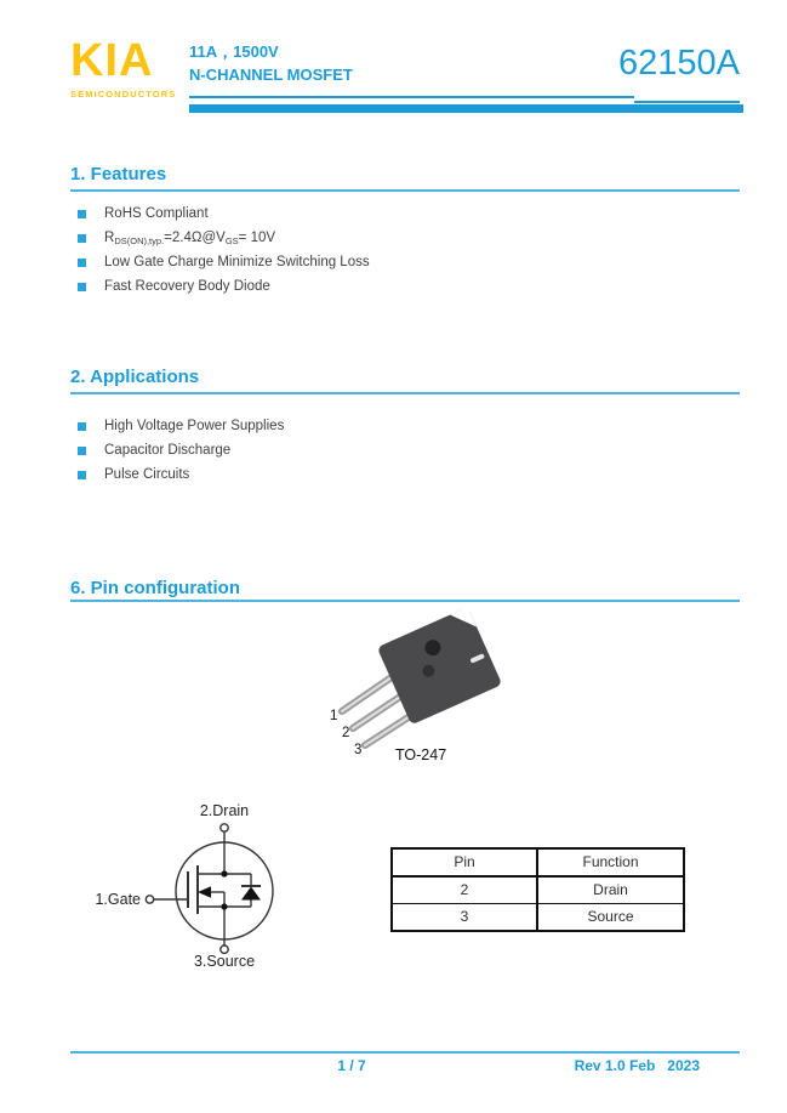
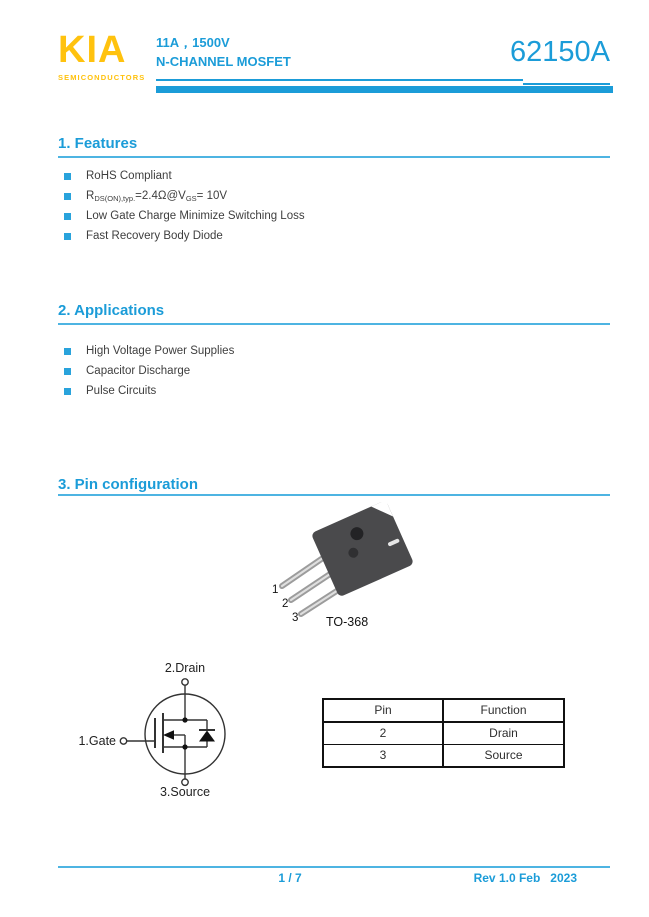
  KIA
  SEMICONDUCTORS
  11A，1500V
  N-CHANNEL MOSFET
  62150A
  1. Features
  RoHS Compliant
  RDS(ON),typ.=2.4Ω@VGS= 10V
  Low Gate Charge Minimize Switching Loss
  Fast Recovery Body Diode
  2. Applications
  High Voltage Power Supplies
  Capacitor Discharge
  Pulse Circuits
- 6. Pin configuration
+ 3. Pin configuration
  1
  2
  3
- TO-247
+ TO-368
  2.Drain
  1.Gate
  3.Source
  Pin	Function
  2	Drain
  3	Source
  1 / 7
  Rev 1.0 Feb 2023
